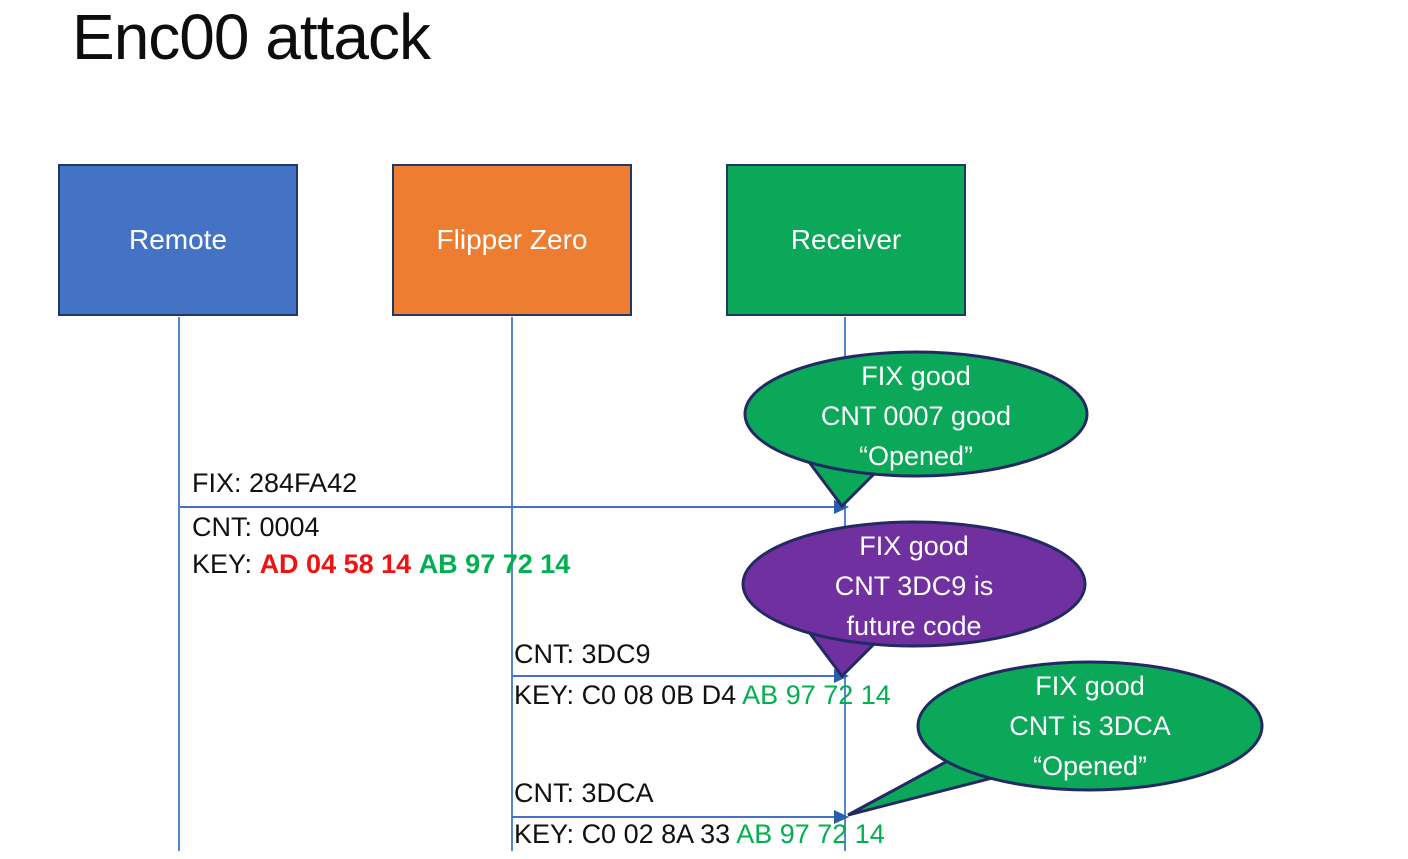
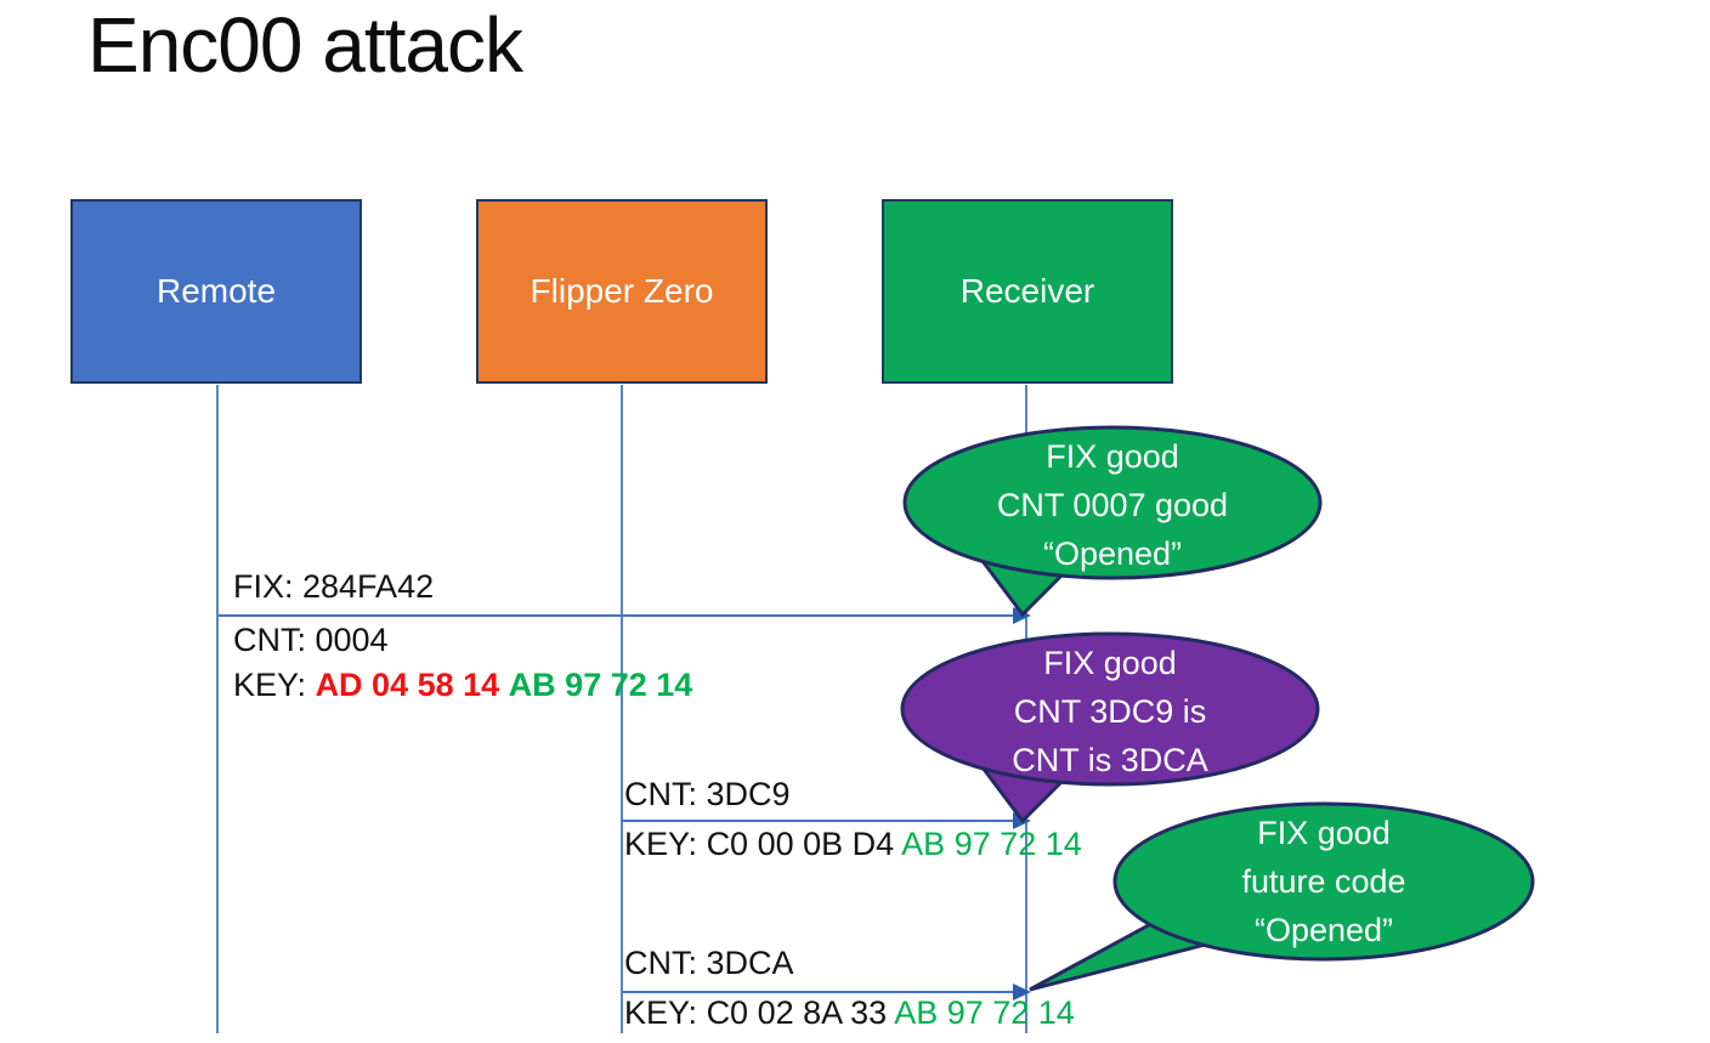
  Enc00 attack
  Remote
  Flipper Zero
  Receiver
  FIX: 284FA42
  CNT: 0004
  KEY: AD 04 58 14 AB 97 72 14
  CNT: 3DC9
- KEY: C0 08 0B D4 AB 97 72 14
+ KEY: C0 00 0B D4 AB 97 72 14
  CNT: 3DCA
  KEY: C0 02 8A 33 AB 97 72 14
  FIX good
  CNT 0007 good
  “Opened”
  FIX good
  CNT 3DC9 is
- future code
+ CNT is 3DCA
  FIX good
- CNT is 3DCA
+ future code
  “Opened”
